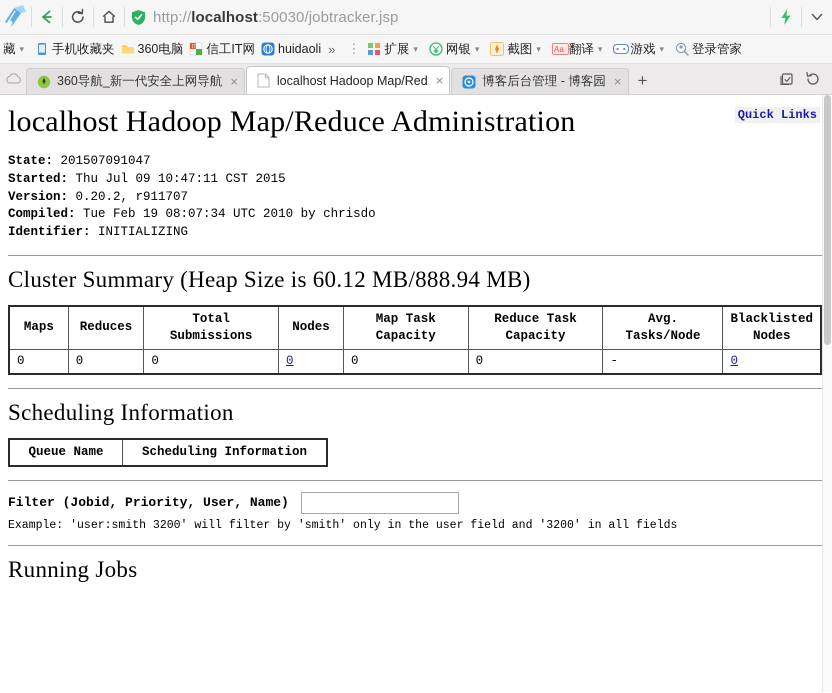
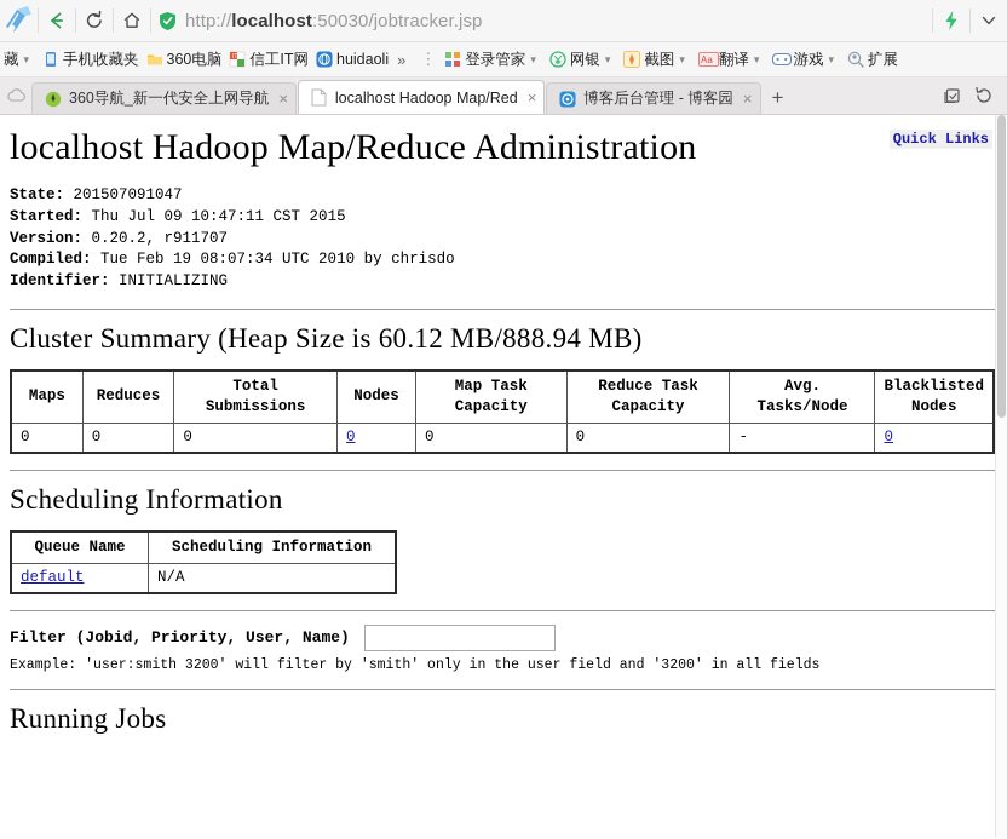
  http://localhost:50030/jobtracker.jsp
  藏
  ▾
  手机收藏夹
  360电脑
  信工IT网
  huidaoli
  »
  ⋮
- 扩展
+ 登录管家
  ▾
  网银
  ▾
  截图
  ▾
  Aa
  翻译
  ▾
  游戏
  ▾
- 登录管家
+ 扩展
  360导航_新一代安全上网导航
  ×
  localhost Hadoop Map/Red
  ×
  博客后台管理 - 博客园
  ×
  +
  Quick Links
  localhost Hadoop Map/Reduce Administration
  State: 201507091047
  Started: Thu Jul 09 10:47:11 CST 2015
  Version: 0.20.2, r911707
  Compiled: Tue Feb 19 08:07:34 UTC 2010 by chrisdo
  Identifier: INITIALIZING
  Cluster Summary (Heap Size is 60.12 MB/888.94 MB)
  Maps	Reduces	Total Submissions	Nodes	Map Task Capacity	Reduce Task Capacity	Avg. Tasks/Node	Blacklisted Nodes
  0	0	0	0	0	0	-	0
  Scheduling Information
  Queue Name	Scheduling Information
+ default	N/A
  Filter (Jobid, Priority, User, Name)
  Example: 'user:smith 3200' will filter by 'smith' only in the user field and '3200' in all fields
  Running Jobs
